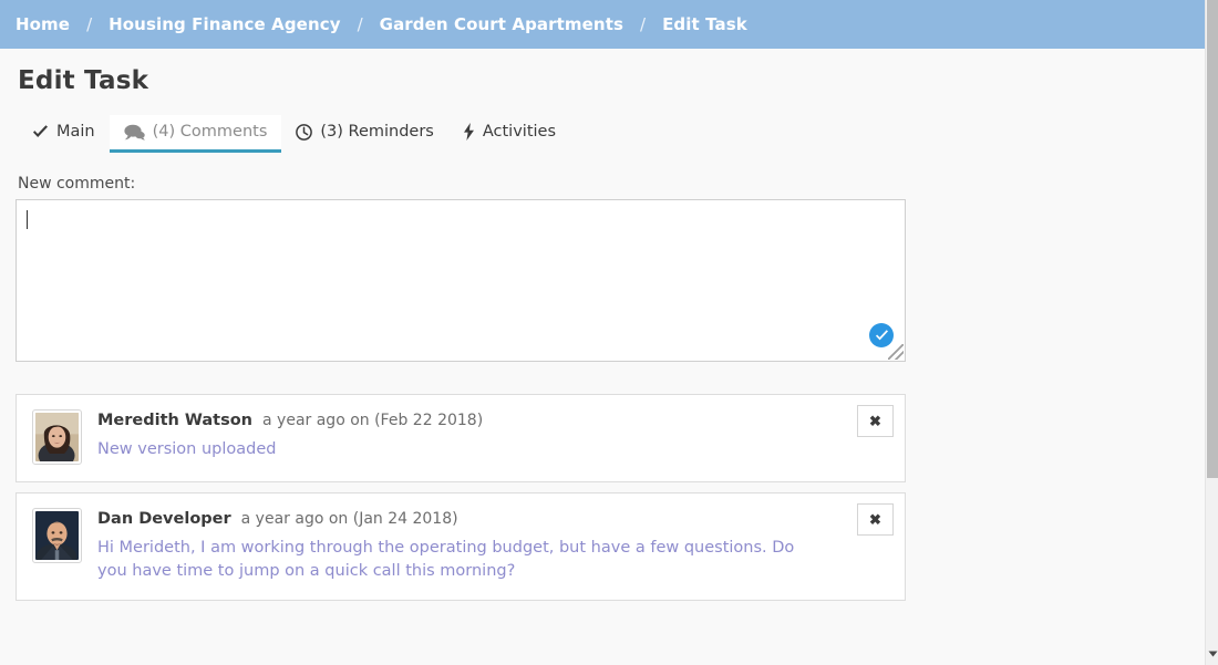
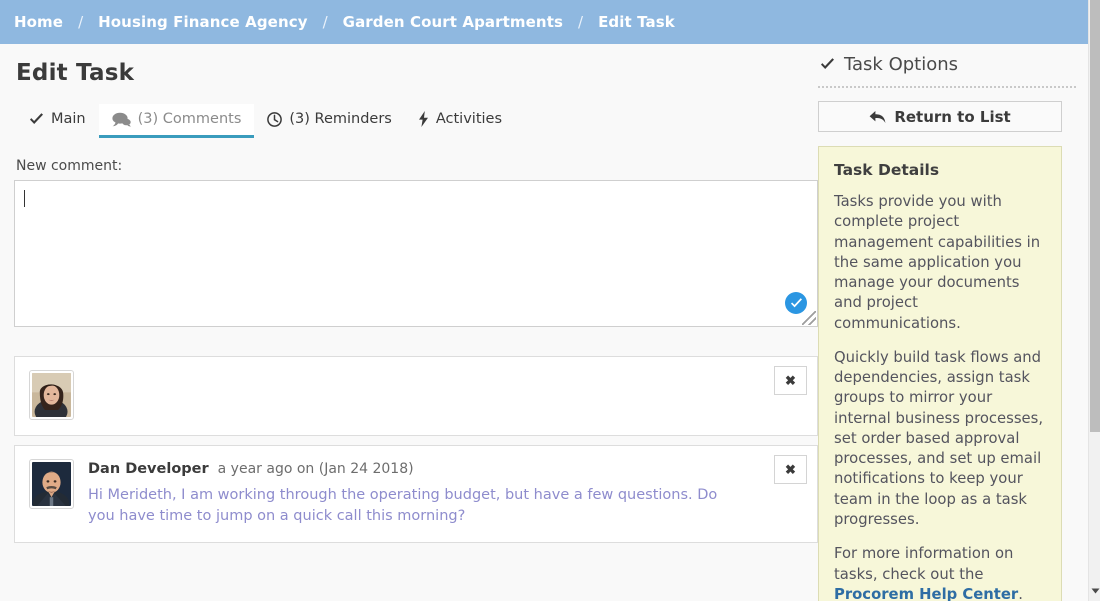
  Home
  /
  Housing Finance Agency
  /
  Garden Court Apartments
  /
  Edit Task
  Edit Task
  Main
- (4) Comments
+ (3) Comments
  (3) Reminders
  Activities
  New comment:
- Meredith Watson
- a year ago on (Feb 22 2018)
- New version uploaded
  ✖
  Dan Developer
  a year ago on (Jan 24 2018)
  Hi Merideth, I am working through the operating budget, but have a few questions. Do you have time to jump on a quick call this morning?
  ✖
+ Task Options
+ Return to List
+ Task Details
+ Tasks provide you with complete project management capabilities in the same application you manage your documents and project communications.
+ Quickly build task flows and dependencies, assign task groups to mirror your internal business processes, set order based approval processes, and set up email notifications to keep your team in the loop as a task progresses.
+ For more information on tasks, check out the Procorem Help Center.
